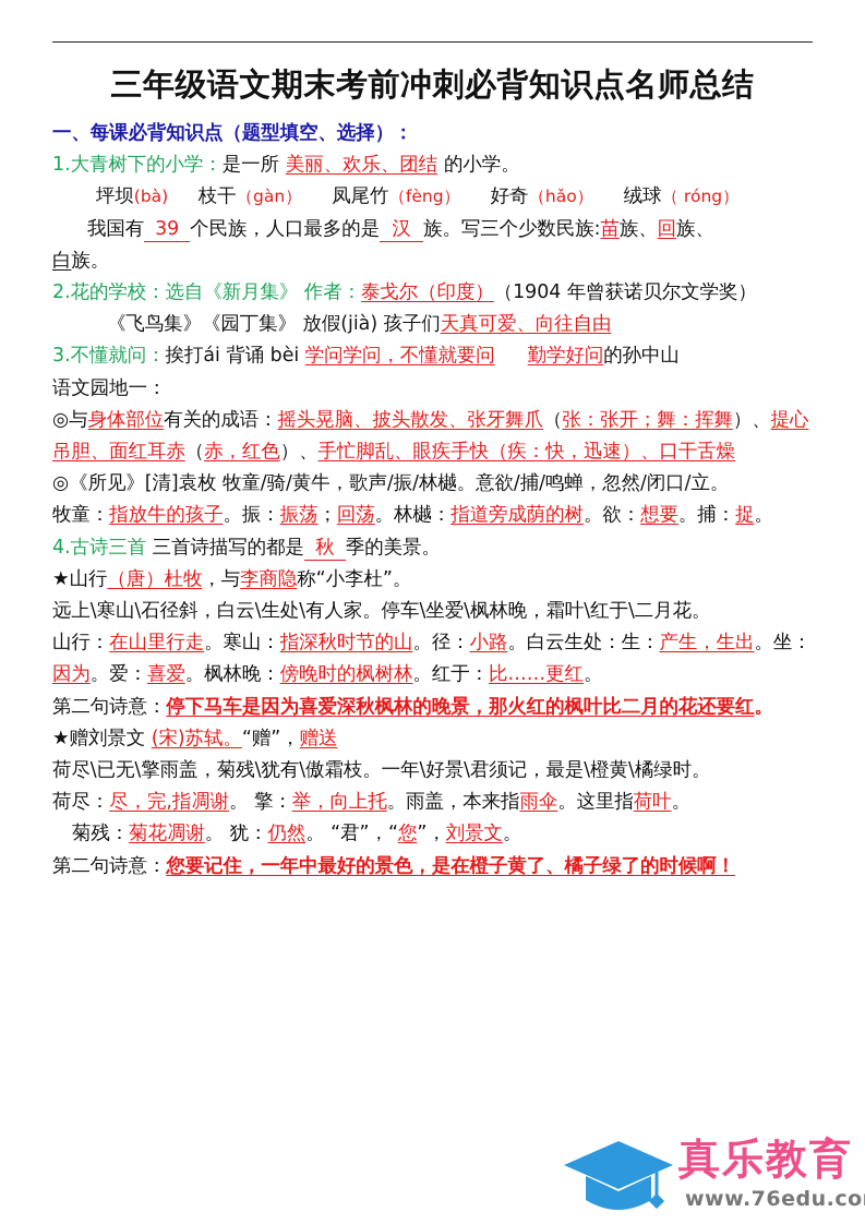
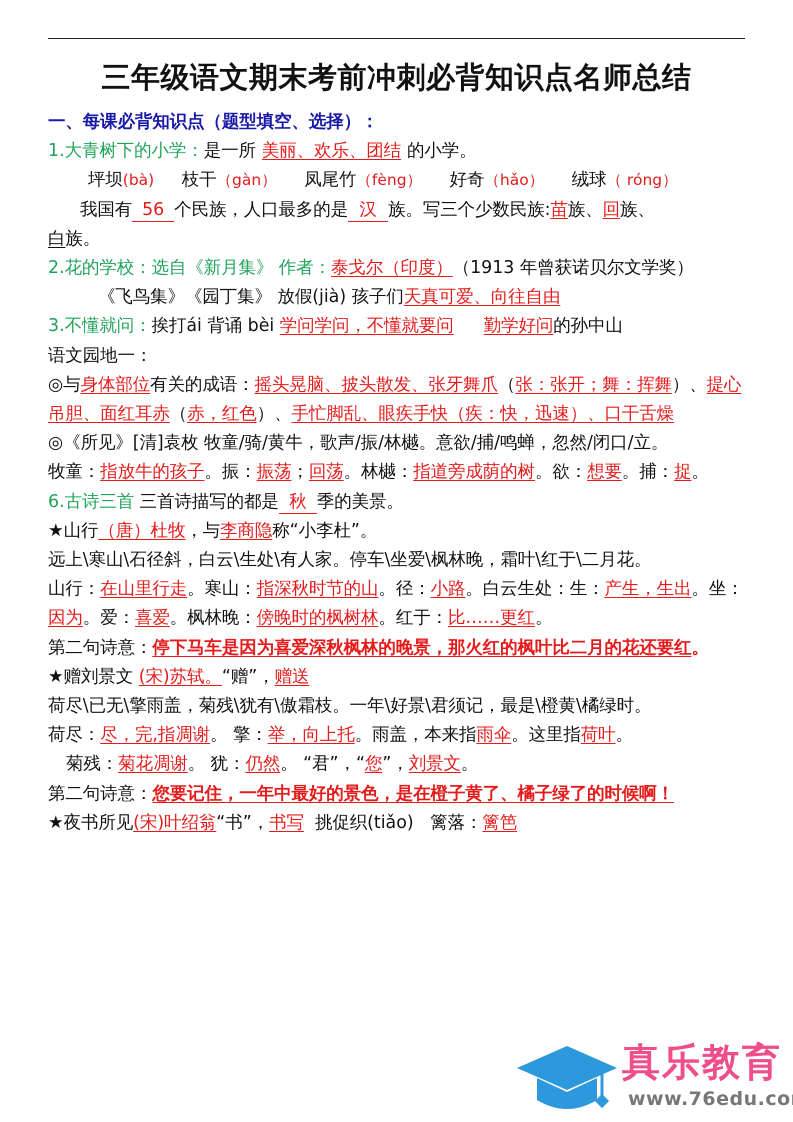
  三年级语文期末考前冲刺必背知识点名师总结
  一、每课必背知识点（题型填空、选择）：
  1.大青树下的小学：是一所 美丽、欢乐、团结 的小学。
  坪坝(bà) 枝干（gàn） 凤尾竹（fèng） 好奇（hǎo） 绒球（ róng）
- 我国有 39 个民族，人口最多的是 汉 族。写三个少数民族:苗族、回族、
+ 我国有 56 个民族，人口最多的是 汉 族。写三个少数民族:苗族、回族、
  白族。
- 2.花的学校：选自《新月集》 作者：泰戈尔（印度）（1904 年曾获诺贝尔文学奖）
+ 2.花的学校：选自《新月集》 作者：泰戈尔（印度）（1913 年曾获诺贝尔文学奖）
  《飞鸟集》《园丁集》 放假(jià) 孩子们天真可爱、向往自由
  3.不懂就问：挨打ái 背诵 bèi 学问学问，不懂就要问 勤学好问的孙中山
  语文园地一：
  ◎与身体部位有关的成语：摇头晃脑、披头散发、张牙舞爪（张：张开；舞：挥舞）、提心吊胆、面红耳赤（赤，红色）、手忙脚乱、眼疾手快（疾：快，迅速）、口干舌燥
  ◎《所见》[清]袁枚 牧童/骑/黄牛，歌声/振/林樾。意欲/捕/鸣蝉，忽然/闭口/立。
  牧童：指放牛的孩子。振：振荡；回荡。林樾：指道旁成荫的树。欲：想要。捕：捉。
- 4.古诗三首 三首诗描写的都是 秋 季的美景。
+ 6.古诗三首 三首诗描写的都是 秋 季的美景。
  ★山行（唐）杜牧，与李商隐称“小李杜”。
  远上\寒山\石径斜，白云\生处\有人家。停车\坐爱\枫林晚，霜叶\红于\二月花。
  山行：在山里行走。寒山：指深秋时节的山。径：小路。白云生处：生：产生，生出。坐：因为。爱：喜爱。枫林晚：傍晚时的枫树林。红于：比……更红。
  第二句诗意：停下马车是因为喜爱深秋枫林的晚景，那火红的枫叶比二月的花还要红。
  ★赠刘景文 (宋)苏轼。“赠”，赠送
  荷尽\已无\擎雨盖，菊残\犹有\傲霜枝。一年\好景\君须记，最是\橙黄\橘绿时。
  荷尽：尽，完,指凋谢。 擎：举，向上托。雨盖，本来指雨伞。这里指荷叶。
  菊残：菊花凋谢。 犹：仍然。 “君”，“您”，刘景文。
  第二句诗意：您要记住，一年中最好的景色，是在橙子黄了、橘子绿了的时候啊！
+ ★夜书所见(宋)叶绍翁“书”，书写 挑促织(tiǎo) 篱落：篱笆
  真乐教育
  www.76edu.co
